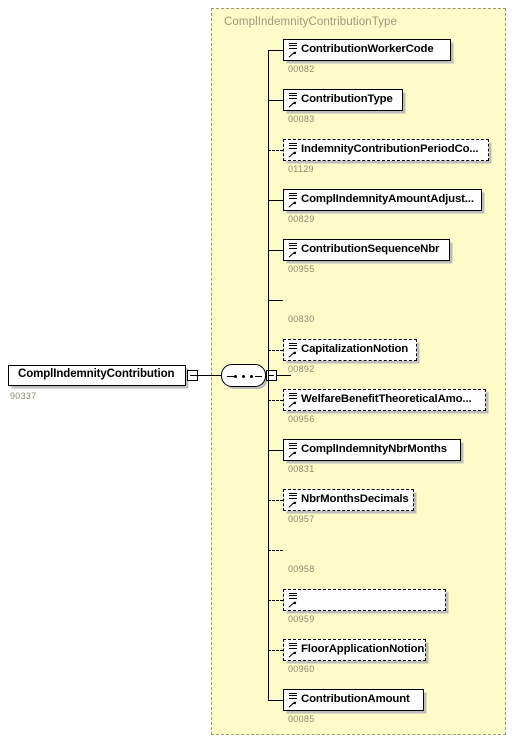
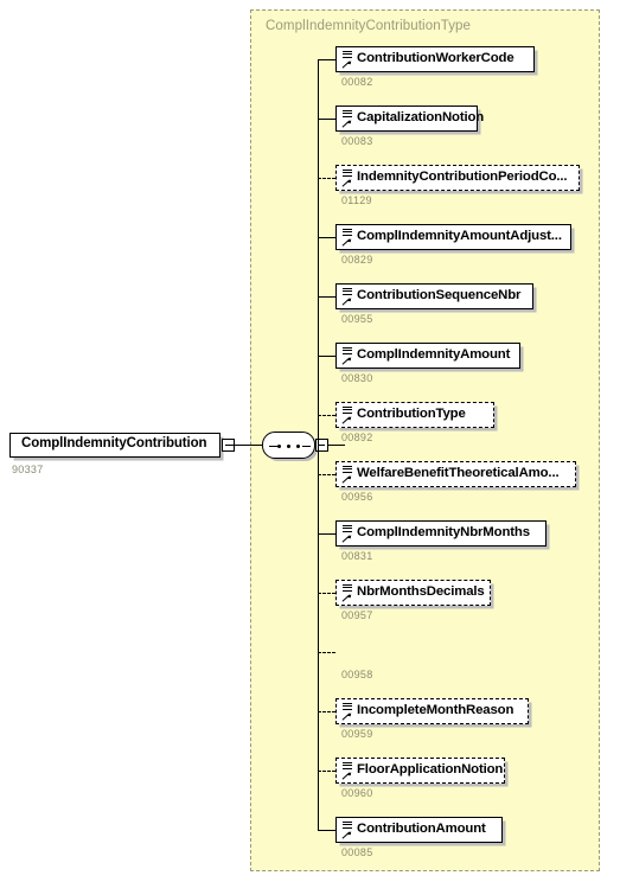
  ComplIndemnityContributionType
  ComplIndemnityContribution
  90337
  ContributionWorkerCode
  00082
- ContributionType
+ CapitalizationNotion
  00083
  IndemnityContributionPeriodCo...
  01129
  ComplIndemnityAmountAdjust...
  00829
  ContributionSequenceNbr
  00955
+ ComplIndemnityAmount
  00830
- CapitalizationNotion
+ ContributionType
  00892
  WelfareBenefitTheoreticalAmo...
  00956
  ComplIndemnityNbrMonths
  00831
  NbrMonthsDecimals
  00957
  00958
+ IncompleteMonthReason
  00959
  FloorApplicationNotion
  00960
  ContributionAmount
  00085
